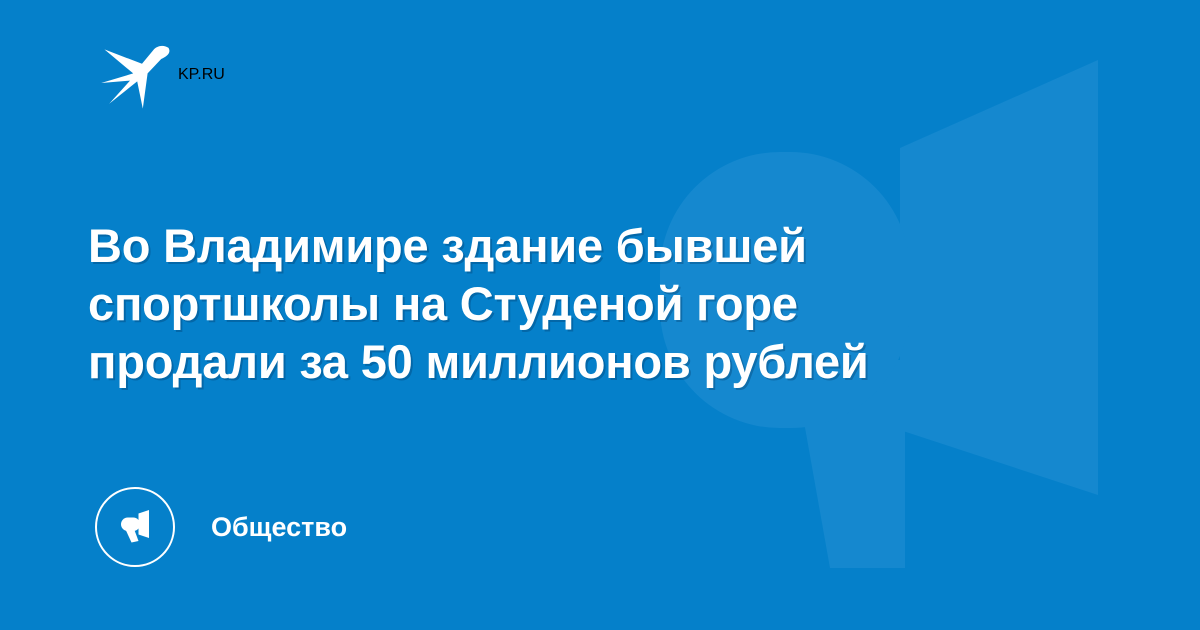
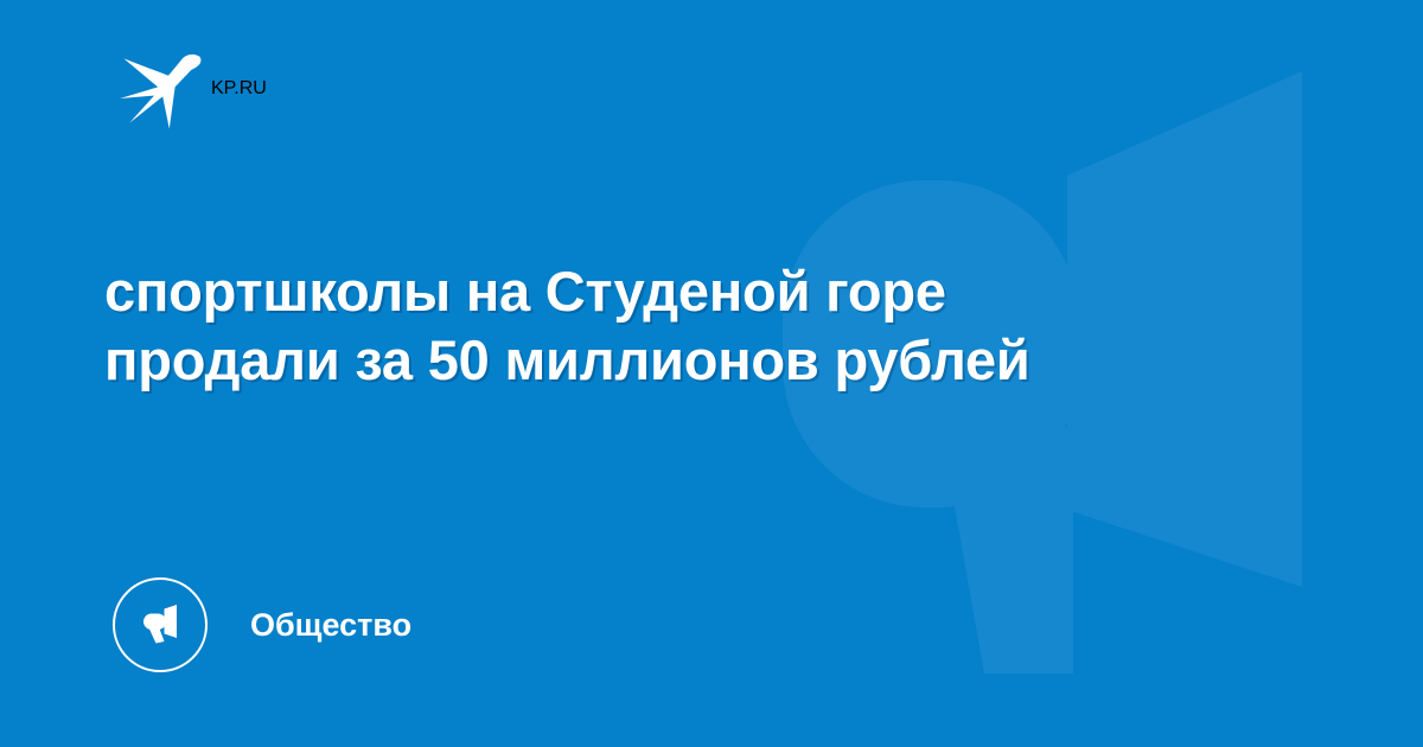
  KP.RU
- Во Владимире здание бывшей
  спортшколы на Студеной горе
  продали за 50 миллионов рублей
  Общество
